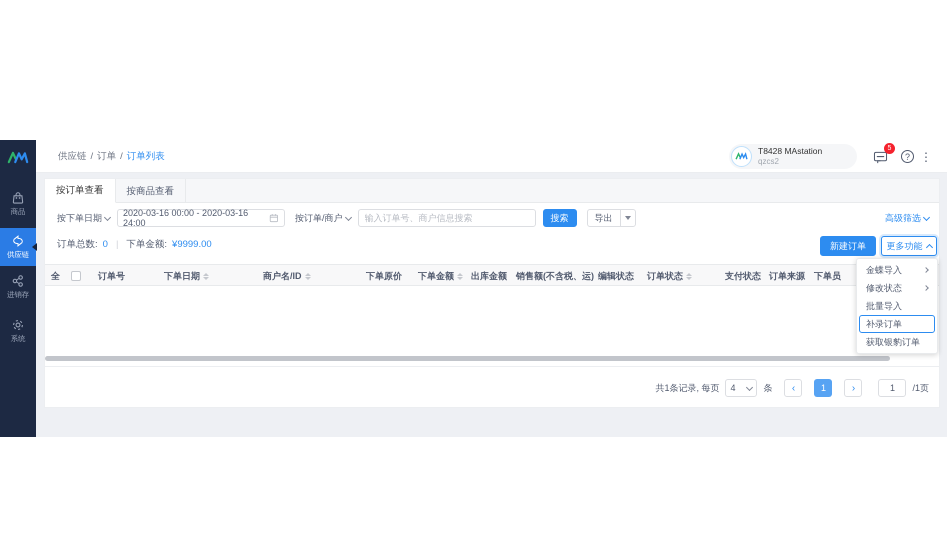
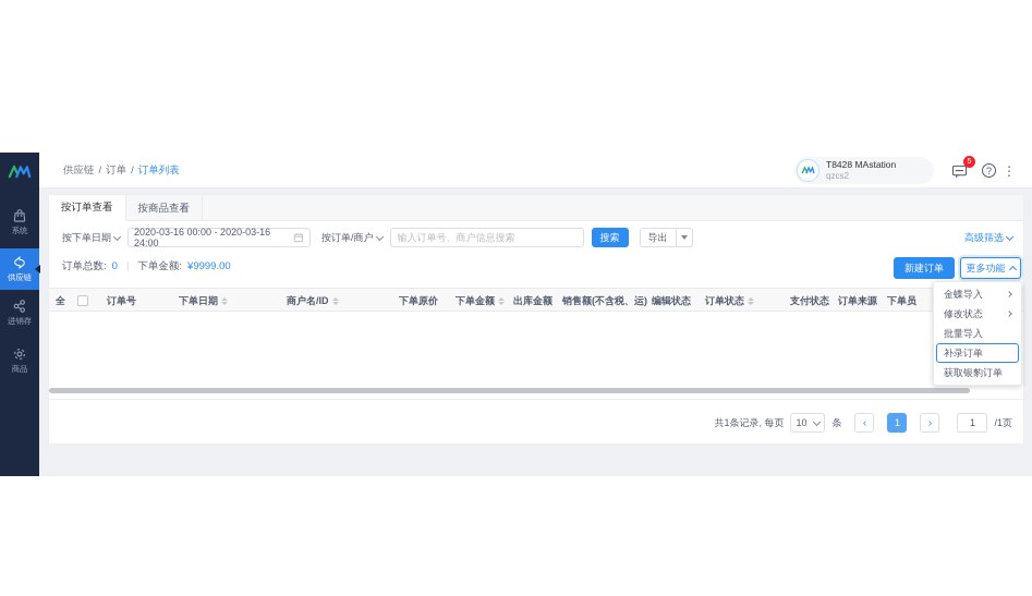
- 商品
+ 系统
  供应链
  进销存
- 系统
+ 商品
  供应链
  /
  订单
  /
  订单列表
  T8428 MAstation
  qzcs2
  ?
  ⋮
  按订单查看
  按商品查看
  按下单日期
  2020-03-16 00:00 - 2020-03-16 24:00
  按订单/商户
  输入订单号、商户信息搜索
  搜索
  导出
  高级筛选
  订单总数:
  0
  |
  下单金额:
  ¥9999.00
  全
  订单号
  下单日期
  商户名/ID
  下单原价
  下单金额
  出库金额
  销售额(不含税、运)
  编辑状态
  订单状态
  支付状态
  订单来源
  下单员
  共1条记录, 每页
- 4
+ 10
  条
  ‹
  1
  ›
  1
  /1页
  新建订单
  更多功能
  金蝶导入
  修改状态
  批量导入
  补录订单
  获取银豹订单
